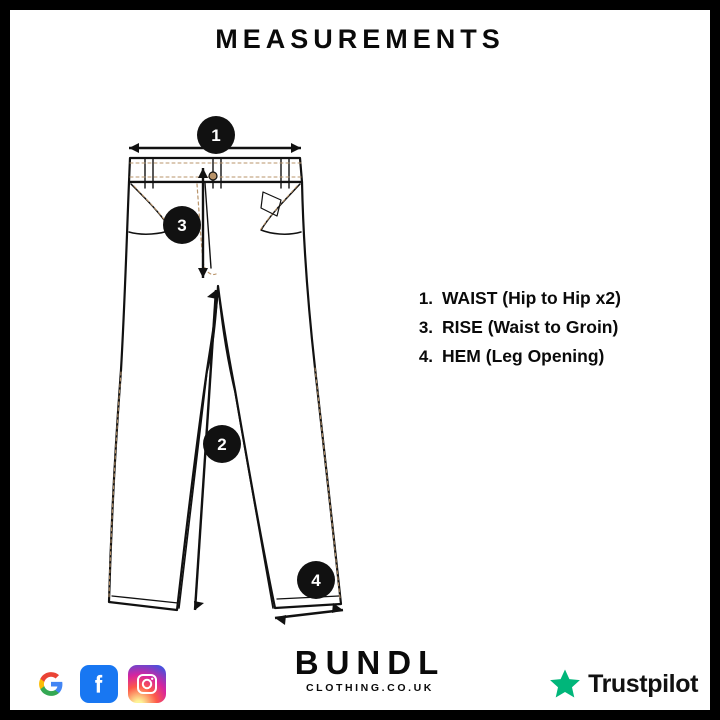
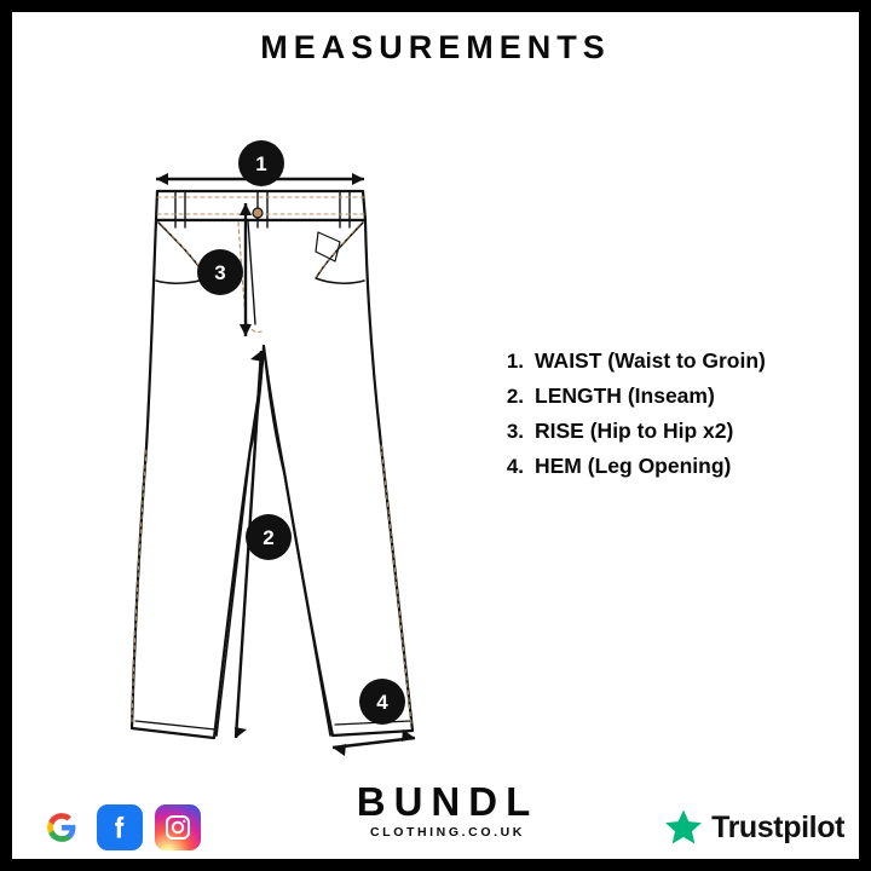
  MEASUREMENTS
  1
  3
  2
  4
  1.
- WAIST (Hip to Hip x2)
+ WAIST (Waist to Groin)
+ 2.
+ LENGTH (Inseam)
  3.
- RISE (Waist to Groin)
+ RISE (Hip to Hip x2)
  4.
  HEM (Leg Opening)
  BUNDL
  CLOTHING.CO.UK
  Trustpilot
